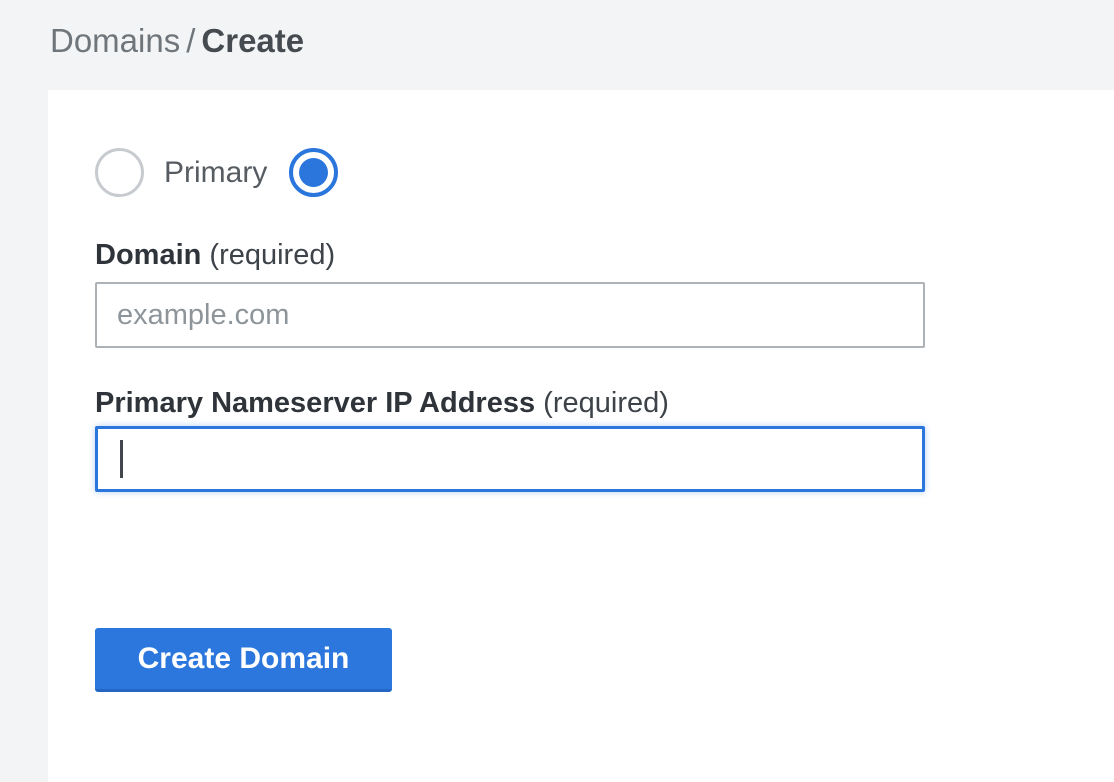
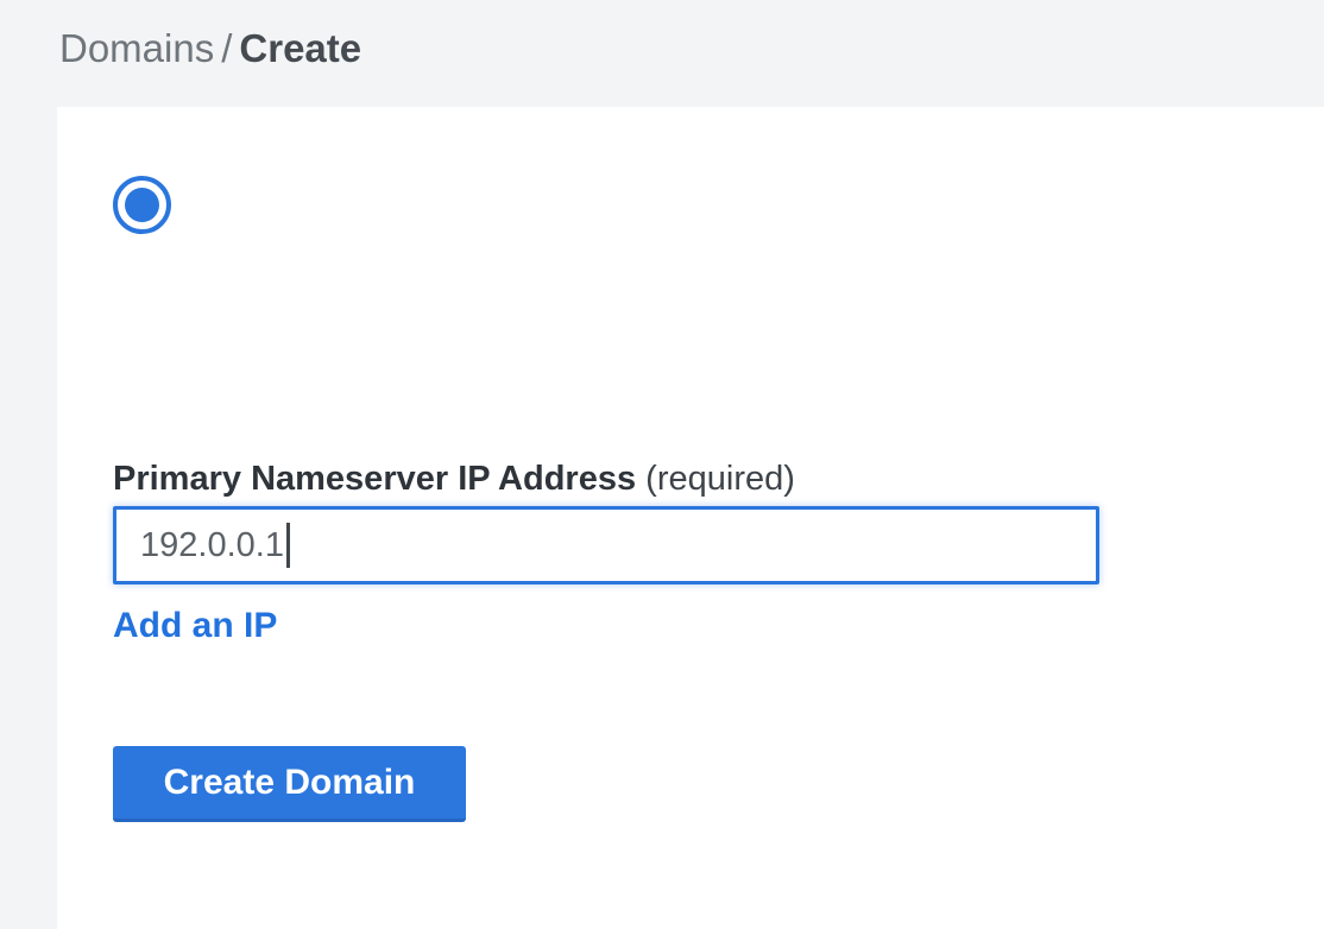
  Domains / Create
- Primary
- Domain (required)
- example.com
  Primary Nameserver IP Address (required)
+ 192.0.0.1
+ Add an IP
  Create Domain
